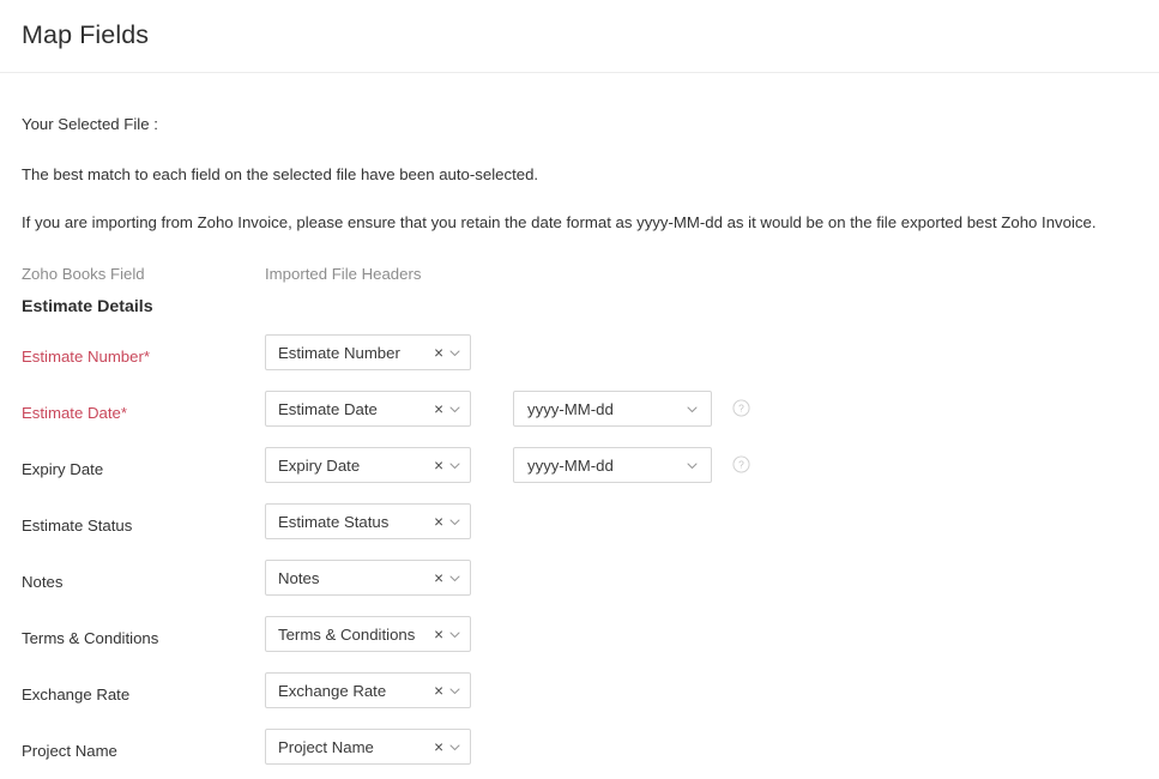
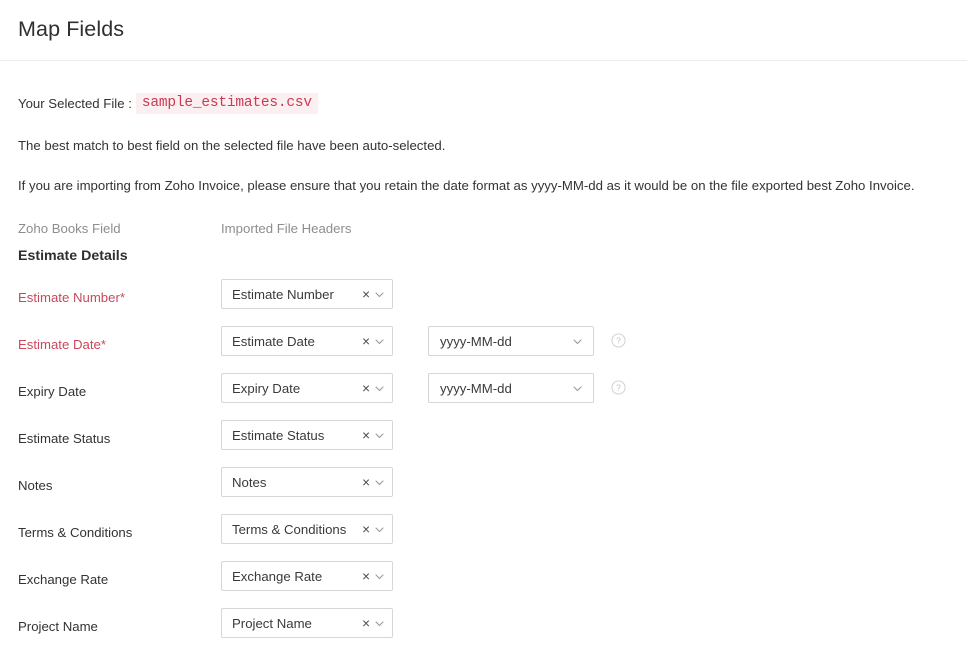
  Map Fields
  Your Selected File :
+ sample_estimates.csv
- The best match to each field on the selected file have been auto-selected.
+ The best match to best field on the selected file have been auto-selected.
  If you are importing from Zoho Invoice, please ensure that you retain the date format as yyyy-MM-dd as it would be on the file exported best Zoho Invoice.
  Zoho Books Field
  Imported File Headers
  Estimate Details
  Estimate Number*
  Estimate Number
  ×
  Estimate Date*
  Estimate Date
  ×
  yyyy-MM-dd
  ?
  Expiry Date
  Expiry Date
  ×
  yyyy-MM-dd
  ?
  Estimate Status
  Estimate Status
  ×
  Notes
  Notes
  ×
  Terms & Conditions
  Terms & Conditions
  ×
  Exchange Rate
  Exchange Rate
  ×
  Project Name
  Project Name
  ×
